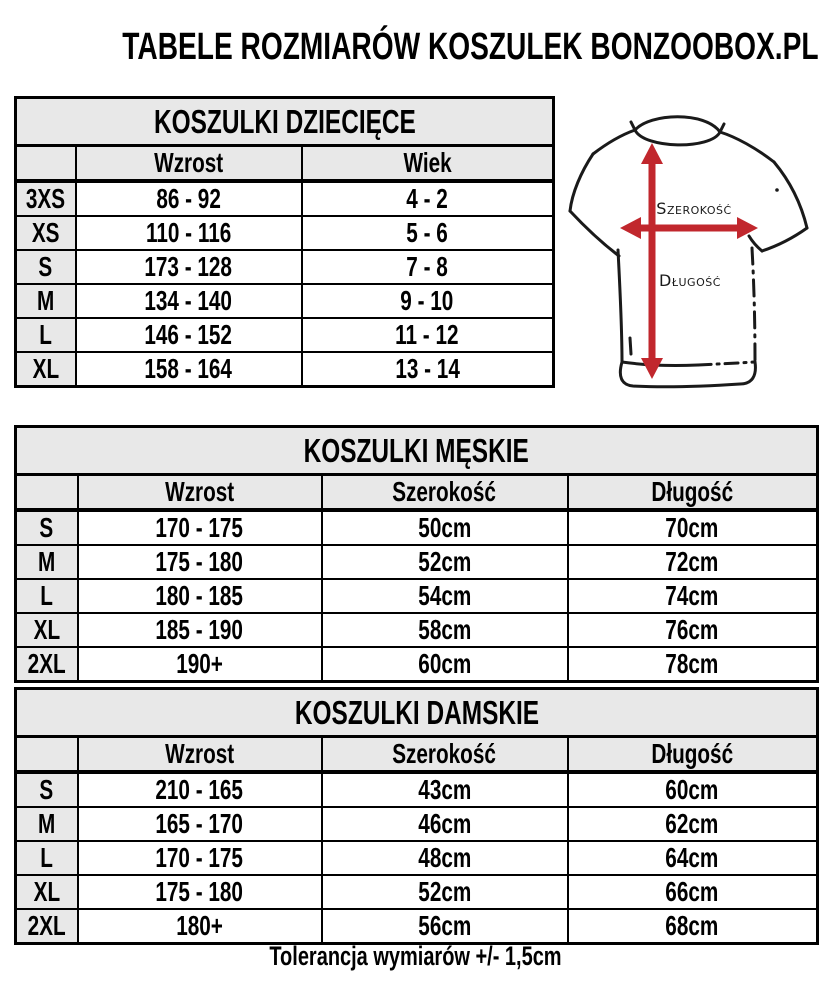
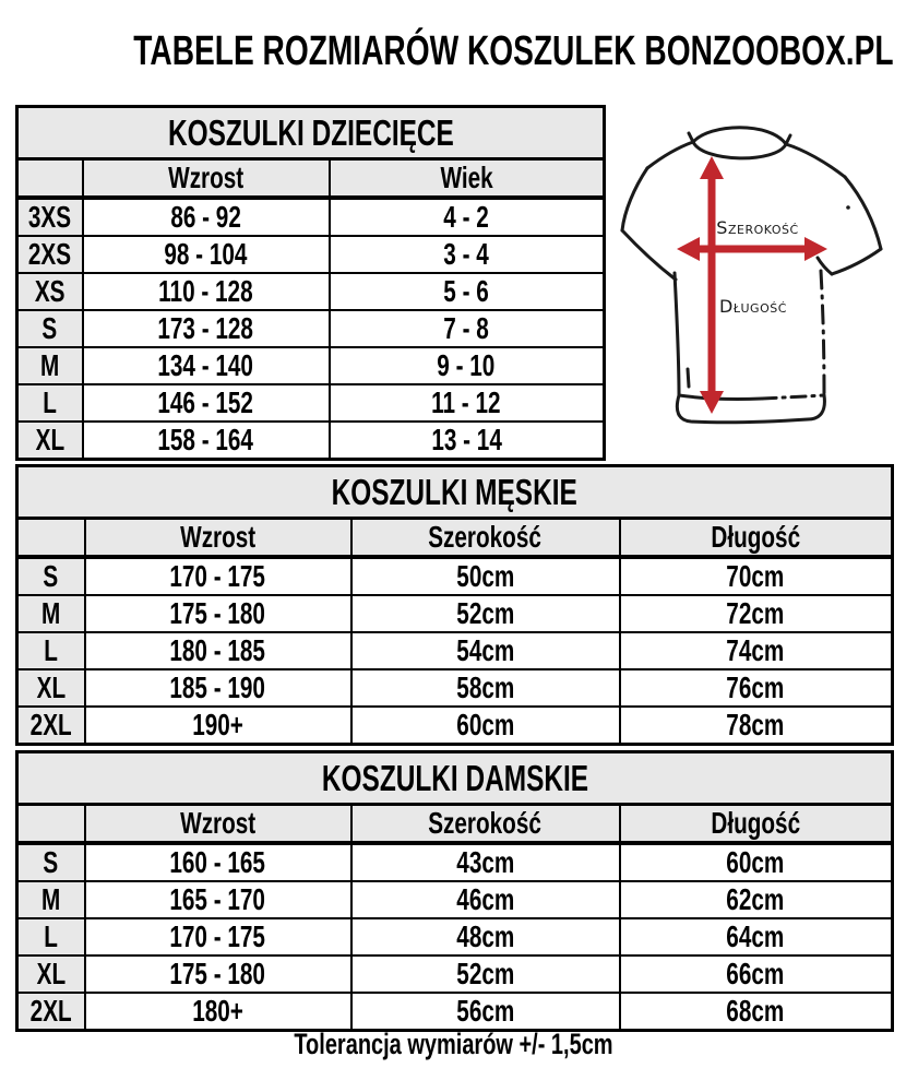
  TABELE ROZMIARÓW KOSZULEK BONZOOBOX.PL
  KOSZULKI DZIECIĘCE
  	Wzrost	Wiek
  3XS	86 - 92	4 - 2
+ 2XS	98 - 104	3 - 4
- XS	110 - 116	5 - 6
+ XS	110 - 128	5 - 6
  S	173 - 128	7 - 8
  M	134 - 140	9 - 10
  L	146 - 152	11 - 12
  XL	158 - 164	13 - 14
  Szerokość
  Długość
  KOSZULKI MĘSKIE
  	Wzrost	Szerokość	Długość
  S	170 - 175	50cm	70cm
  M	175 - 180	52cm	72cm
  L	180 - 185	54cm	74cm
  XL	185 - 190	58cm	76cm
  2XL	190+	60cm	78cm
  KOSZULKI DAMSKIE
  	Wzrost	Szerokość	Długość
- S	210 - 165	43cm	60cm
+ S	160 - 165	43cm	60cm
  M	165 - 170	46cm	62cm
  L	170 - 175	48cm	64cm
  XL	175 - 180	52cm	66cm
  2XL	180+	56cm	68cm
  Tolerancja wymiarów +/- 1,5cm
